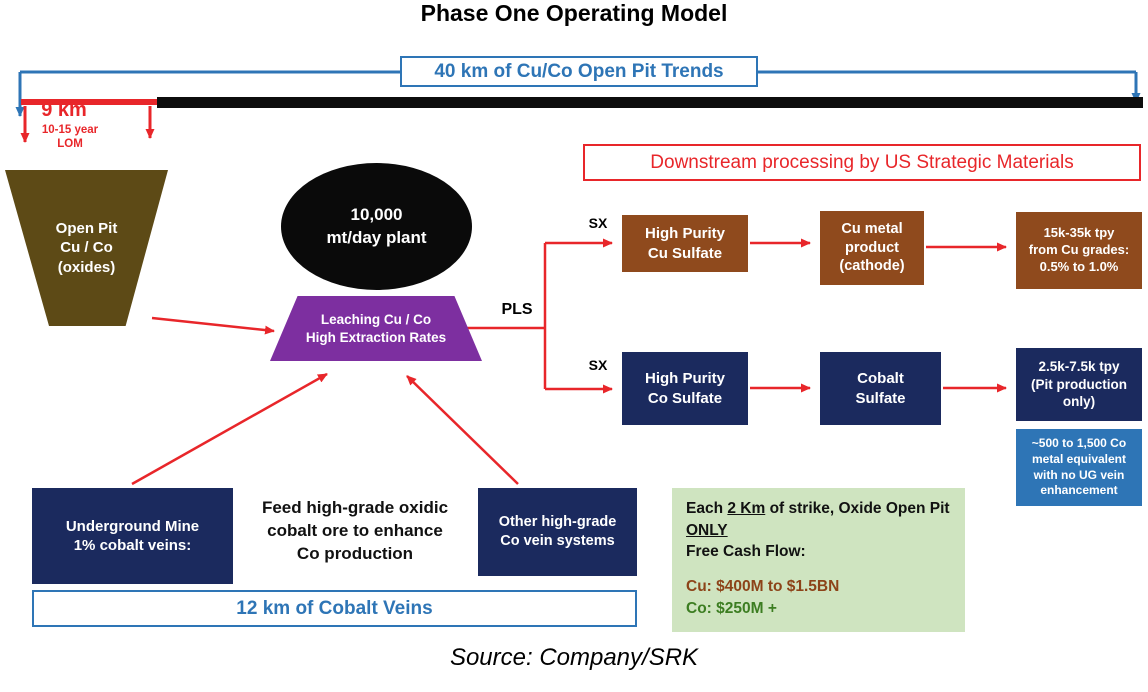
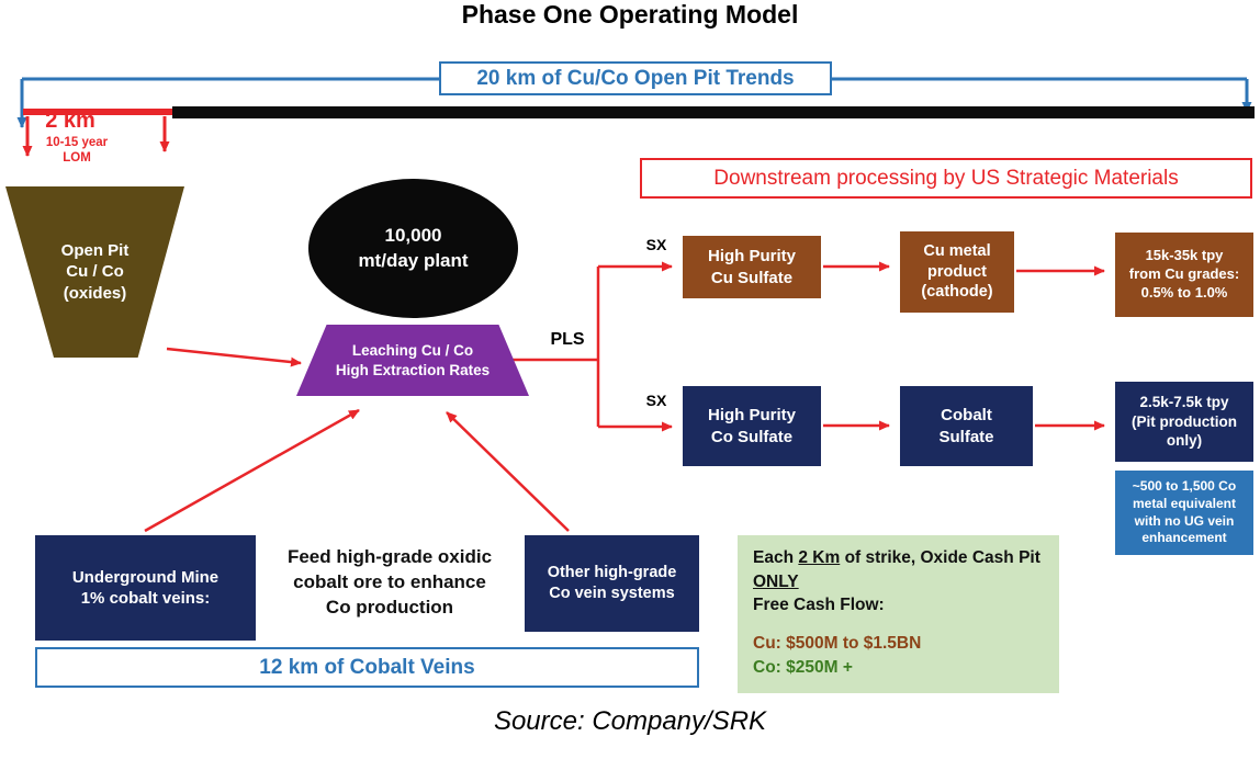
  Phase One Operating Model
- 40 km of Cu/Co Open Pit Trends
+ 20 km of Cu/Co Open Pit Trends
  Downstream processing by US Strategic Materials
- 9 km
+ 2 km
  10-15 year
  LOM
  Open Pit
  Cu / Co
  (oxides)
  10,000
  mt/day plant
  Leaching Cu / Co
  High Extraction Rates
  PLS
  SX
  SX
  High Purity
  Cu Sulfate
  Cu metal
  product
  (cathode)
  15k-35k tpy
  from Cu grades:
  0.5% to 1.0%
  High Purity
  Co Sulfate
  Cobalt
  Sulfate
  2.5k-7.5k tpy
  (Pit production
  only)
  ~500 to 1,500 Co
  metal equivalent
  with no UG vein
  enhancement
  Underground Mine
  1% cobalt veins:
  Feed high-grade oxidic
  cobalt ore to enhance
  Co production
  Other high-grade
  Co vein systems
  12 km of Cobalt Veins
- Each 2 Km of strike, Oxide Open Pit
+ Each 2 Km of strike, Oxide Cash Pit
  ONLY
  Free Cash Flow:
- Cu: $400M to $1.5BN
+ Cu: $500M to $1.5BN
  Co: $250M +
  Source: Company/SRK
